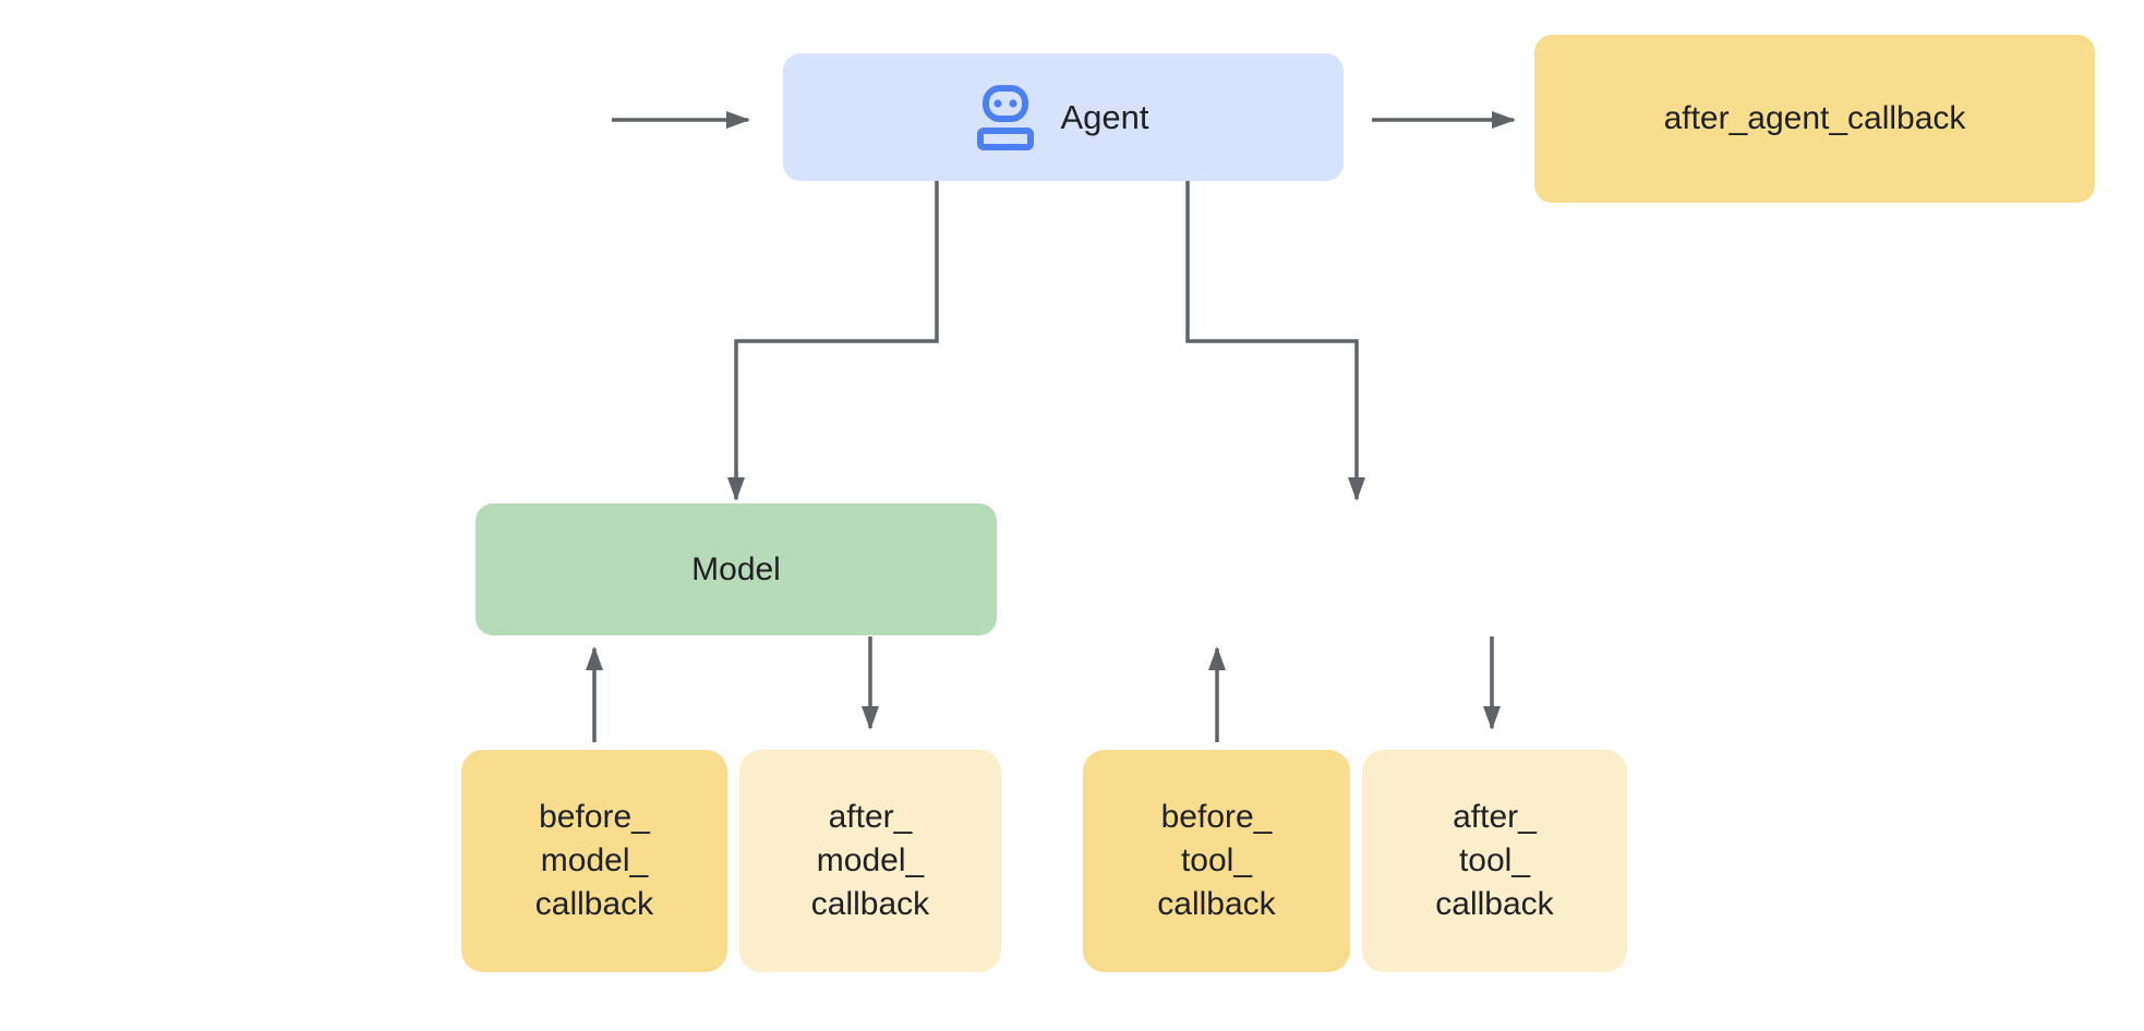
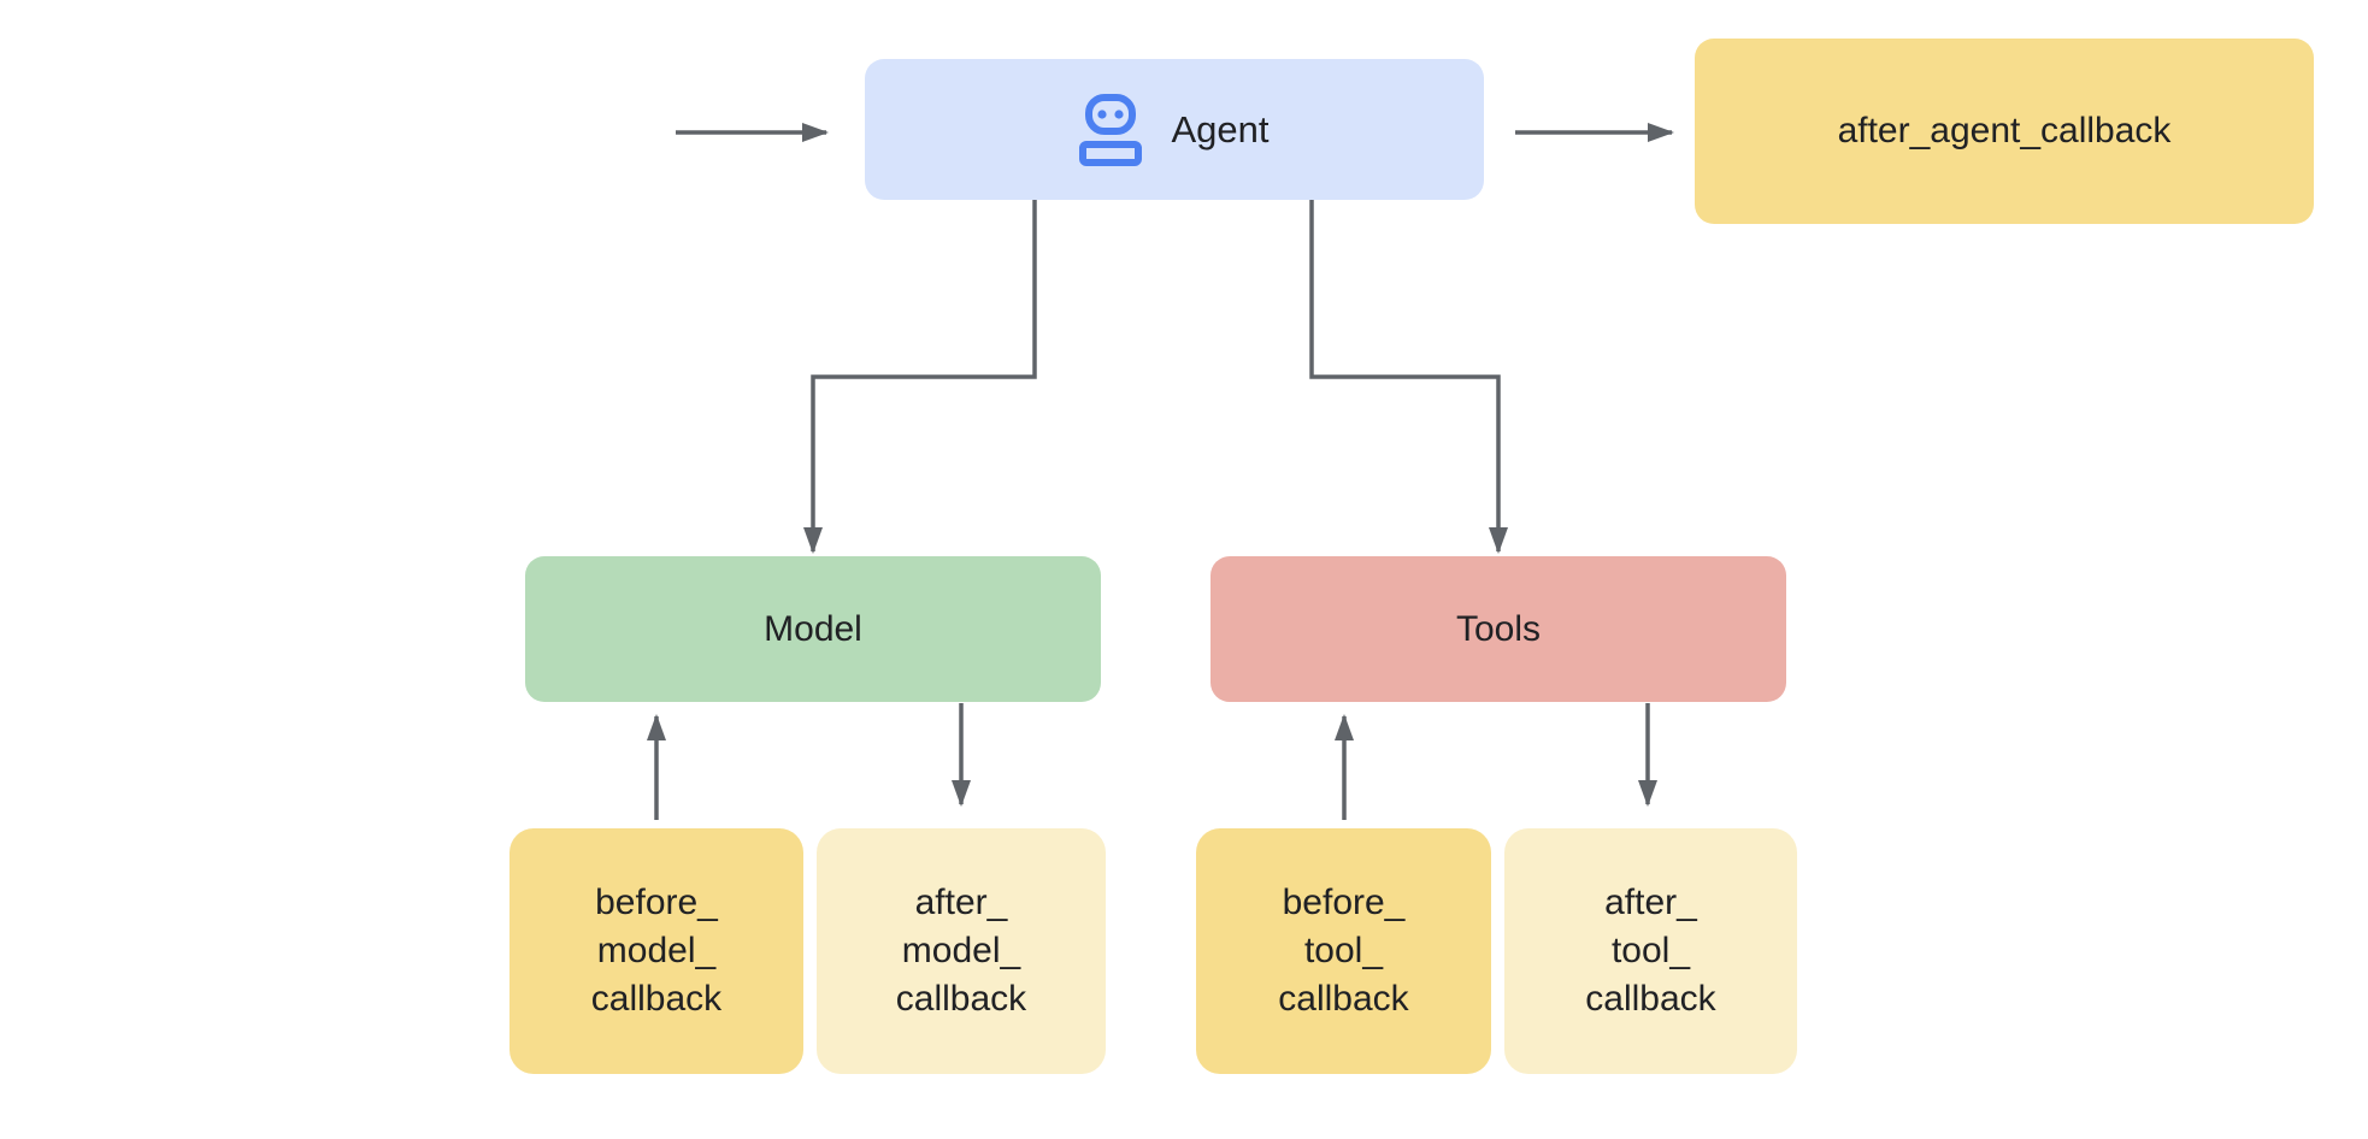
  Agent
  after_agent_callback
  Model
+ Tools
  before_
  model_
  callback
  after_
  model_
  callback
  before_
  tool_
  callback
  after_
  tool_
  callback
